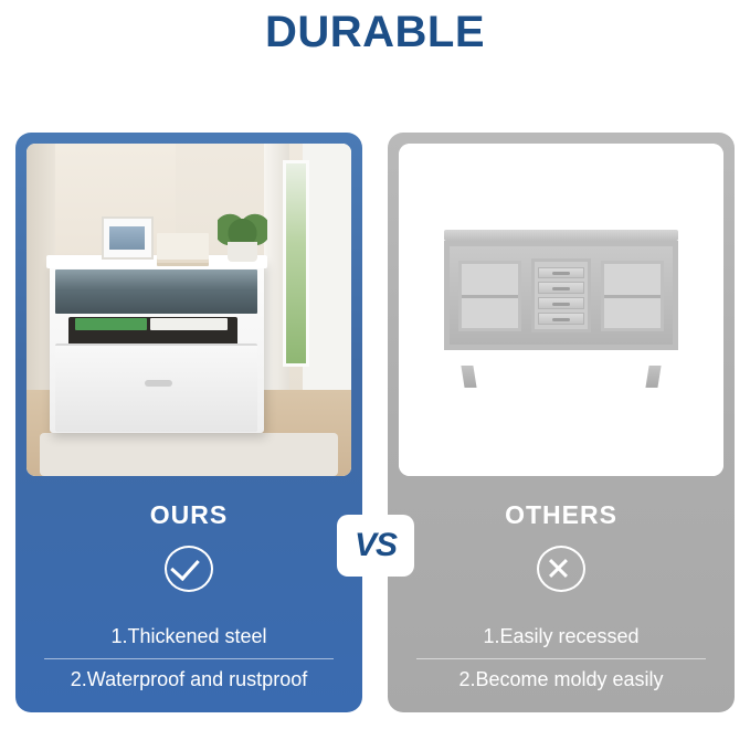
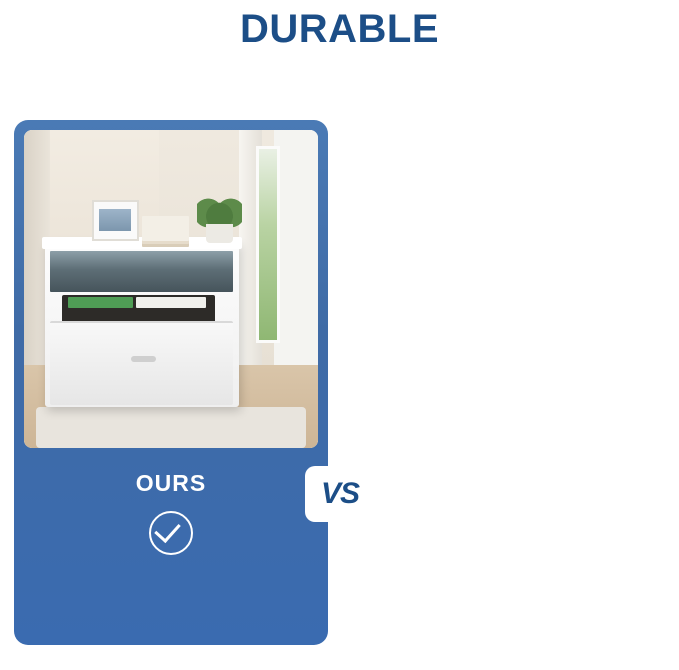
  DURABLE
  OURS
- 1.Thickened steel
- 2.Waterproof and rustproof
- OTHERS
- 1.Easily recessed
- 2.Become moldy easily
  VS
